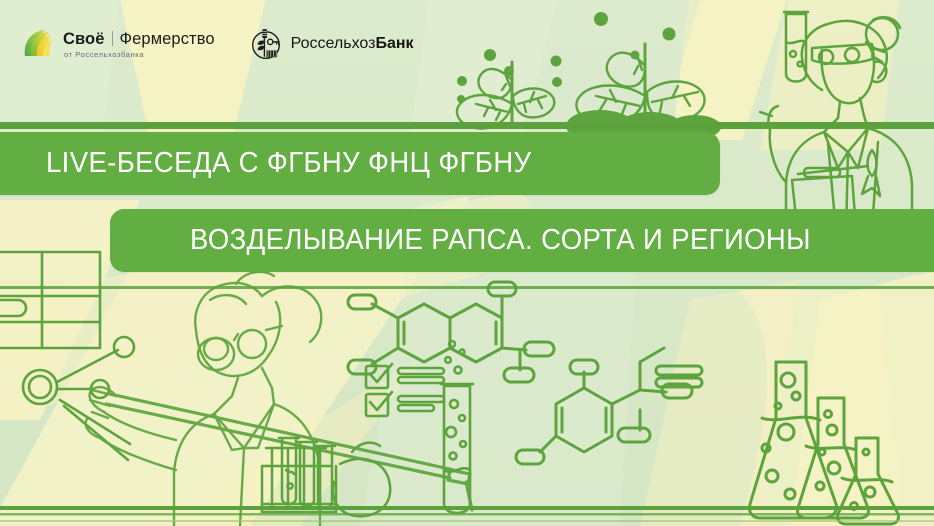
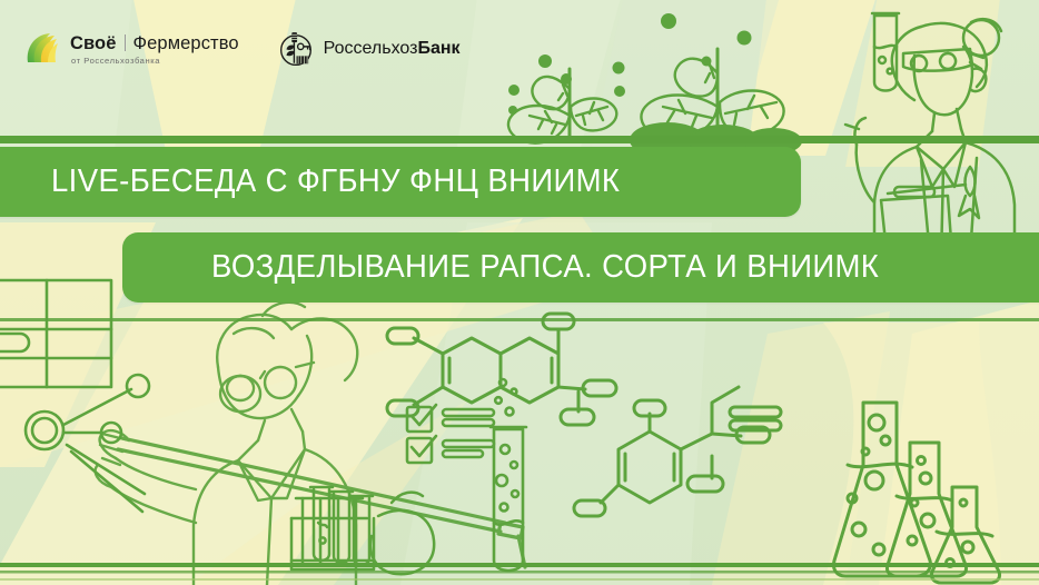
  Своё
  Фермерство
  от Россельхозбанка
  РоссельхозБанк
- LIVE-БЕСЕДА С ФГБНУ ФНЦ ФГБНУ
+ LIVE-БЕСЕДА С ФГБНУ ФНЦ ВНИИМК
- ВОЗДЕЛЫВАНИЕ РАПСА. СОРТА И РЕГИОНЫ
+ ВОЗДЕЛЫВАНИЕ РАПСА. СОРТА И ВНИИМК
